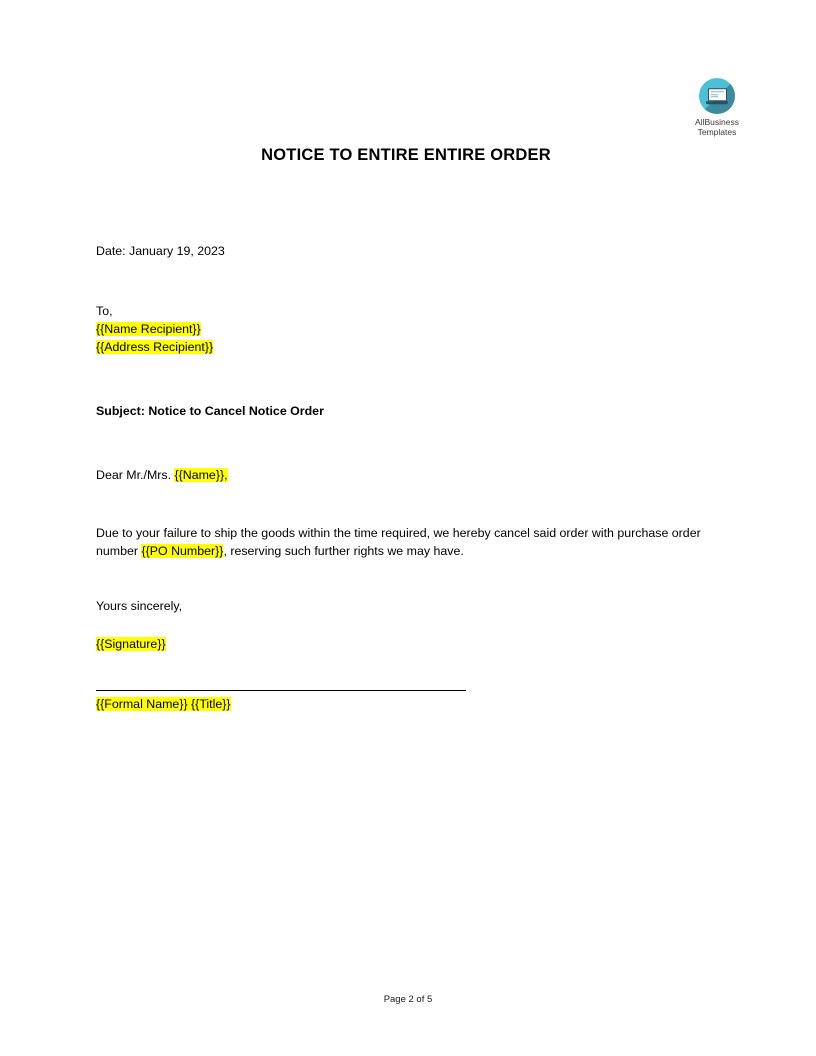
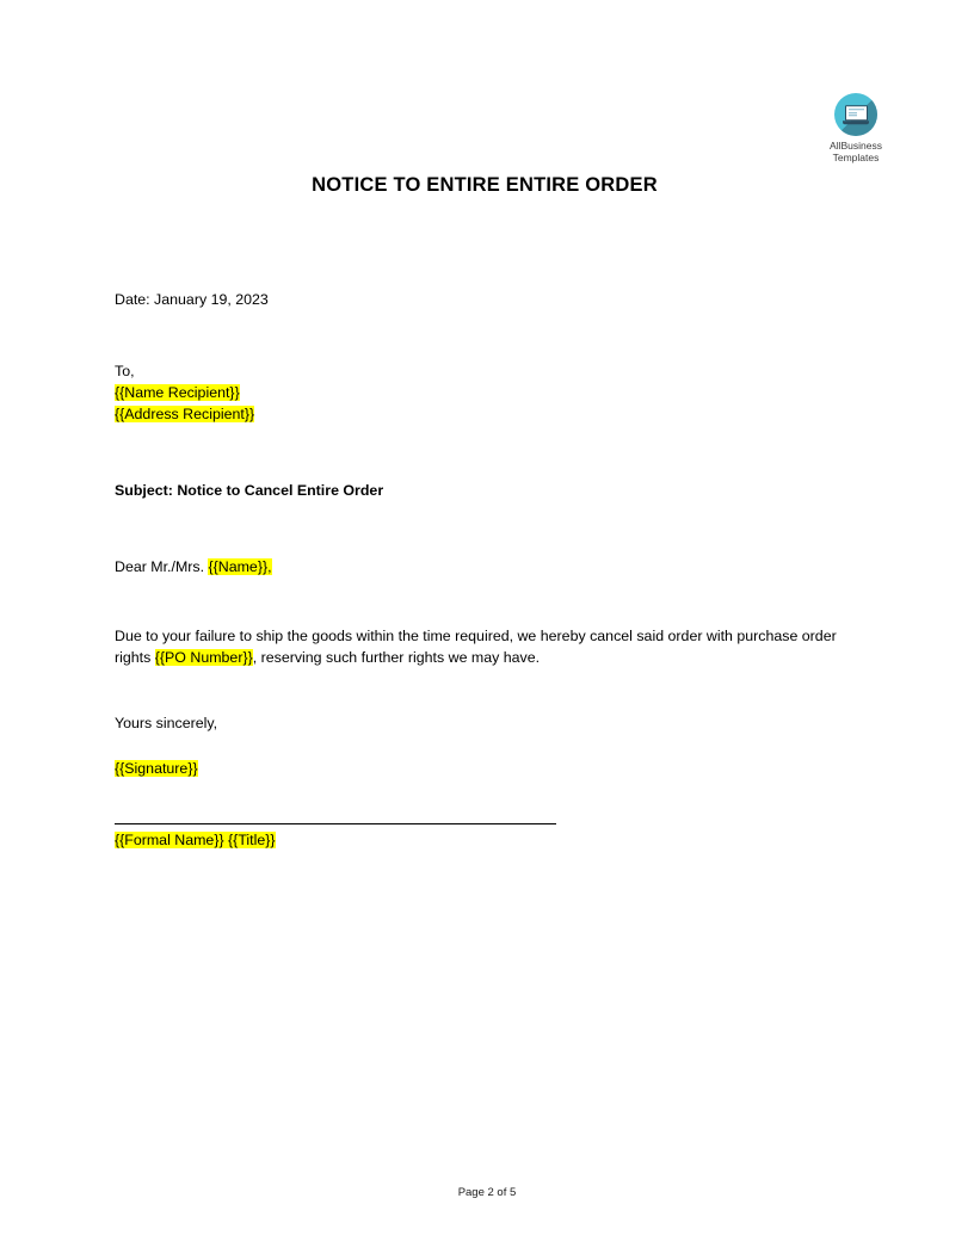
  AllBusiness
  Templates
  NOTICE TO ENTIRE ENTIRE ORDER
  Date: January 19, 2023
  To,
  {{Name Recipient}}
  {{Address Recipient}}
- Subject: Notice to Cancel Notice Order
+ Subject: Notice to Cancel Entire Order
  Dear Mr./Mrs. {{Name}},
- Due to your failure to ship the goods within the time required, we hereby cancel said order with purchase order number {{PO Number}}, reserving such further rights we may have.
+ Due to your failure to ship the goods within the time required, we hereby cancel said order with purchase order rights {{PO Number}}, reserving such further rights we may have.
  Yours sincerely,
  {{Signature}}
  {{Formal Name}} {{Title}}
  Page 2 of 5
